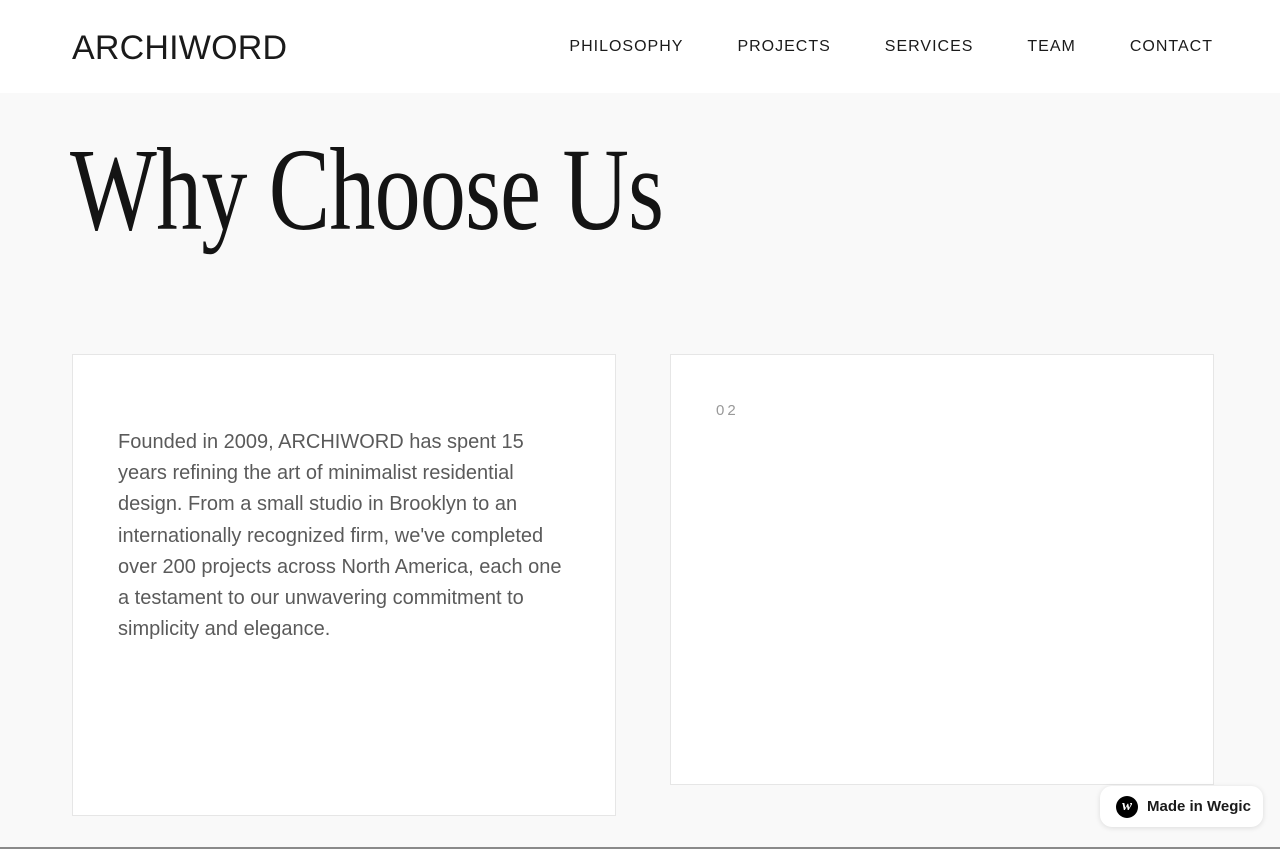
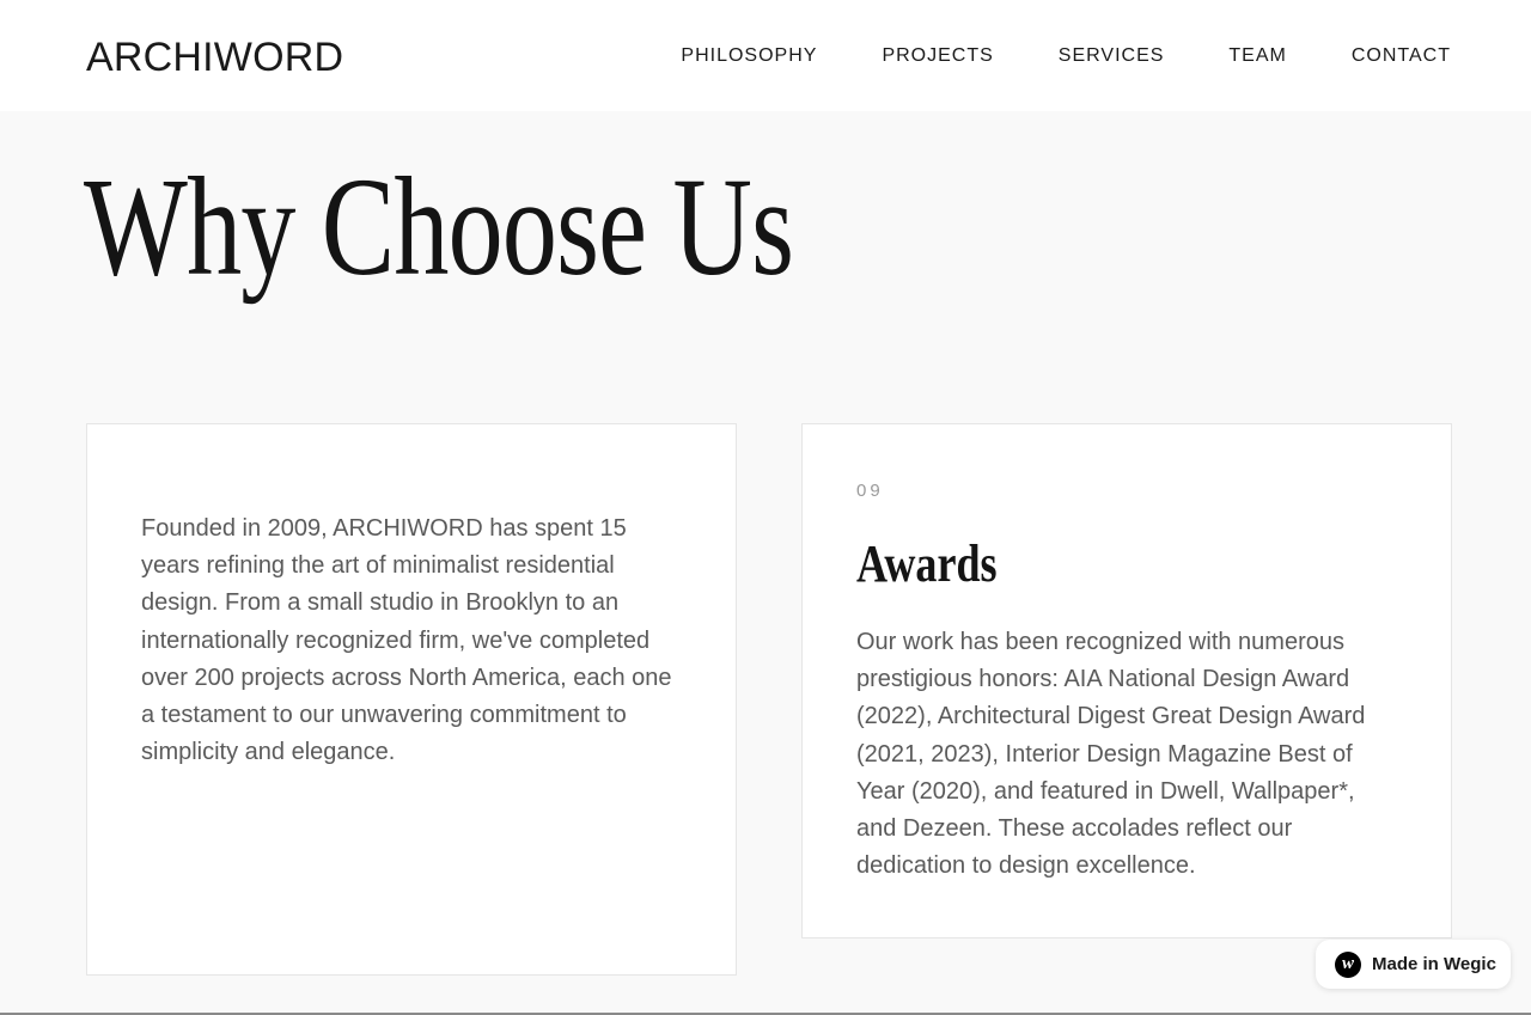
  ARCHIWORD
  PHILOSOPHY
  PROJECTS
  SERVICES
  TEAM
  CONTACT
  Why Choose Us
  Founded in 2009, ARCHIWORD has spent 15 years refining the art of minimalist residential design. From a small studio in Brooklyn to an internationally recognized firm, we've completed over 200 projects across North America, each one a testament to our unwavering commitment to simplicity and elegance.
- 02
+ 09
+ Awards
+ Our work has been recognized with numerous prestigious honors: AIA National Design Award (2022), Architectural Digest Great Design Award (2021, 2023), Interior Design Magazine Best of Year (2020), and featured in Dwell, Wallpaper*, and Dezeen. These accolades reflect our dedication to design excellence.
  w
  Made in Wegic
